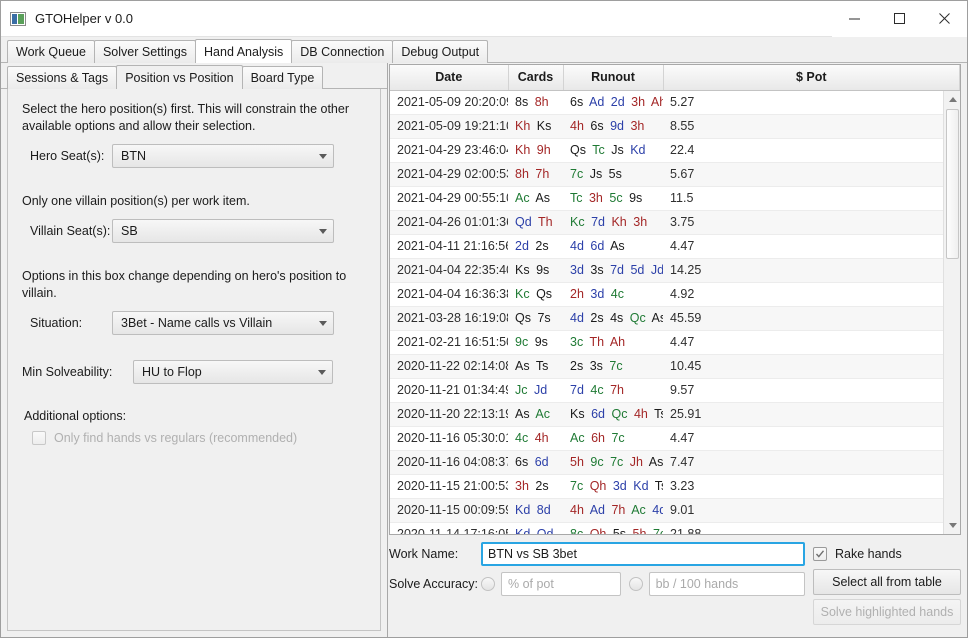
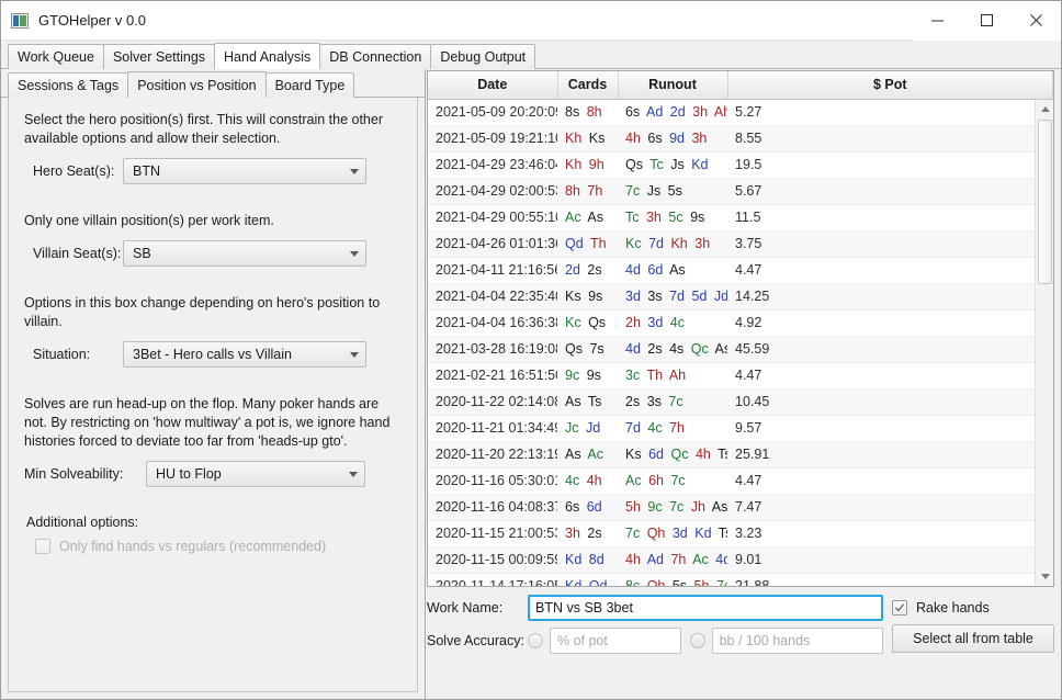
  GTOHelper v 0.0
  Work Queue
  Solver Settings
  Hand Analysis
  DB Connection
  Debug Output
  Sessions & Tags
  Position vs Position
  Board Type
  Select the hero position(s) first. This will constrain the other available options and allow their selection.
  Hero Seat(s):
  BTN
  Only one villain position(s) per work item.
  Villain Seat(s):
  SB
  Options in this box change depending on hero's position to villain.
  Situation:
- 3Bet - Name calls vs Villain
+ 3Bet - Hero calls vs Villain
+ Solves are run head-up on the flop. Many poker hands are not. By restricting on 'how multiway' a pot is, we ignore hand histories forced to deviate too far from 'heads-up gto'.
  Min Solveability:
  HU to Flop
  Additional options:
  Only find hands vs regulars (recommended)
  Date	Cards	Runout	$ Pot
  2021-05-09 20:20:0	8s 8h	6s Ad 2d 3h Ah	5.27
  2021-05-09 19:21:1	Kh Ks	4h 6s 9d 3h	8.55
- 2021-04-29 23:46:0	Kh 9h	Qs Tc Js Kd	22.4
+ 2021-04-29 23:46:0	Kh 9h	Qs Tc Js Kd	19.5
  2021-04-29 02:00:5	8h 7h	7c Js 5s	5.67
  2021-04-29 00:55:1	Ac As	Tc 3h 5c 9s	11.5
  2021-04-26 01:01:3	Qd Th	Kc 7d Kh 3h	3.75
  2021-04-11 21:16:5	2d 2s	4d 6d As	4.47
  2021-04-04 22:35:4	Ks 9s	3d 3s 7d 5d Jd	14.25
  2021-04-04 16:36:3	Kc Qs	2h 3d 4c	4.92
  2021-03-28 16:19:0	Qs 7s	4d 2s 4s Qc A	45.59
  2021-02-21 16:51:5	9c 9s	3c Th Ah	4.47
  2020-11-22 02:14:0	As Ts	2s 3s 7c	10.45
  2020-11-21 01:34:4	Jc Jd	7d 4c 7h	9.57
  2020-11-20 22:13:1	As Ac	Ks 6d Qc 4h T	25.91
  2020-11-16 05:30:0	4c 4h	Ac 6h 7c	4.47
  2020-11-16 04:08:3	6s 6d	5h 9c 7c Jh As	7.47
  2020-11-15 21:00:5	3h 2s	7c Qh 3d Kd T	3.23
  2020-11-15 00:09:5	Kd 8d	4h Ad 7h Ac 4d	9.01
  Work Name:
  BTN vs SB 3bet
  Solve Accuracy:
  % of pot
  bb / 100 hands
  Rake hands
  Select all from table
- Solve highlighted hands
